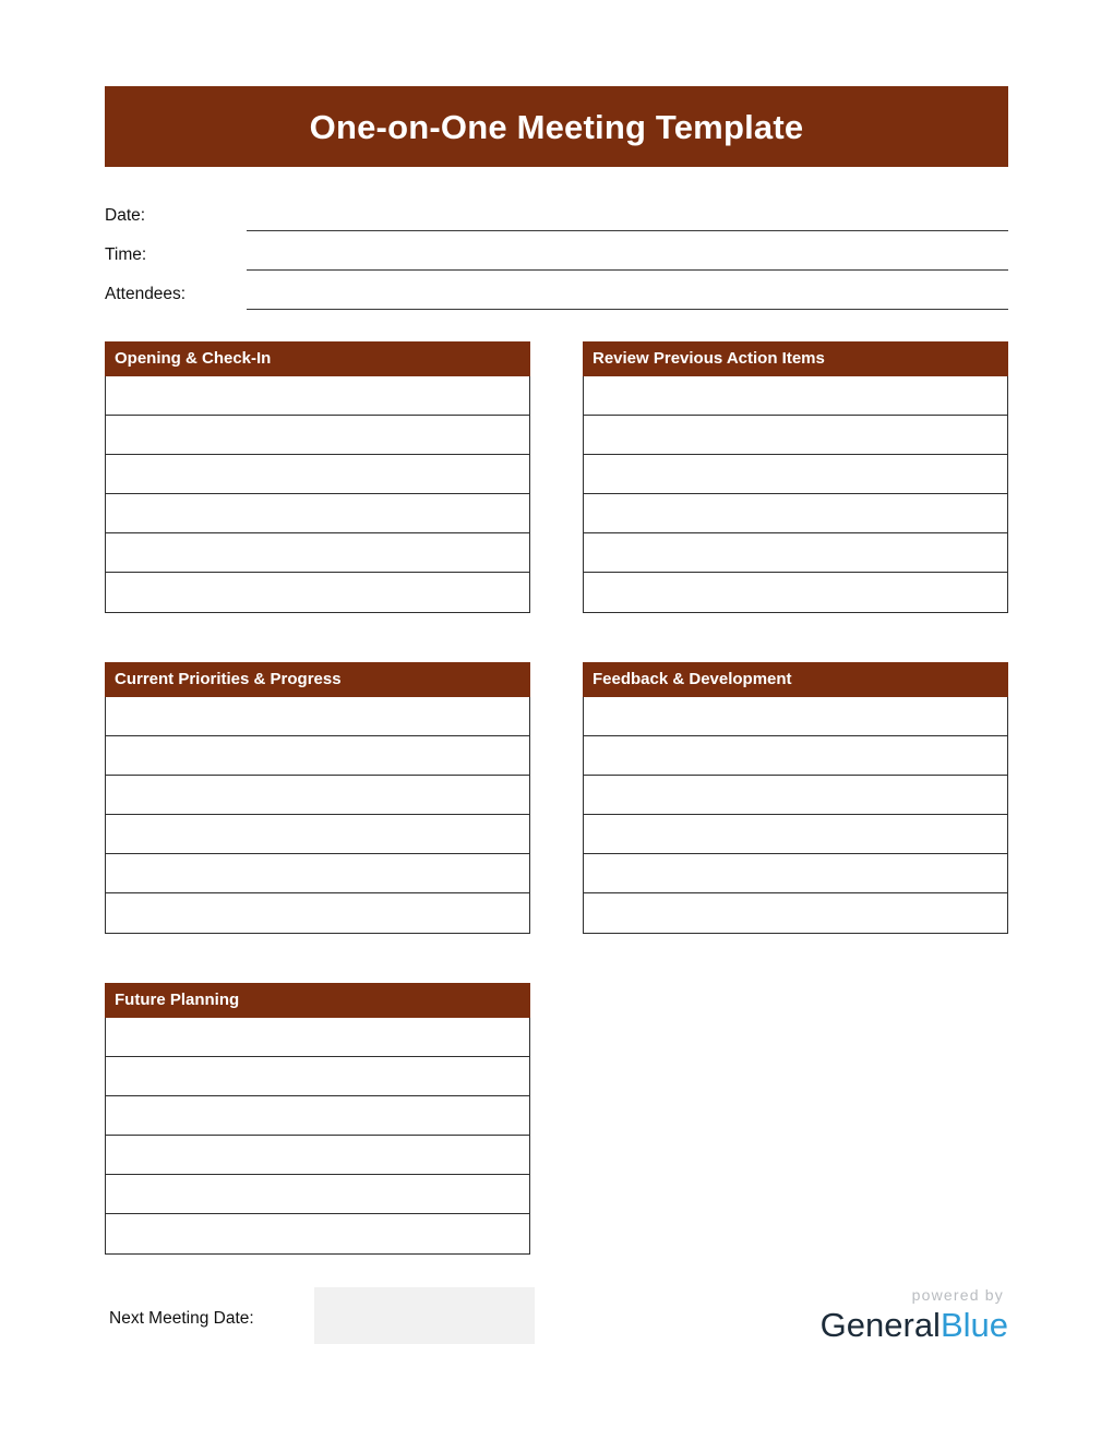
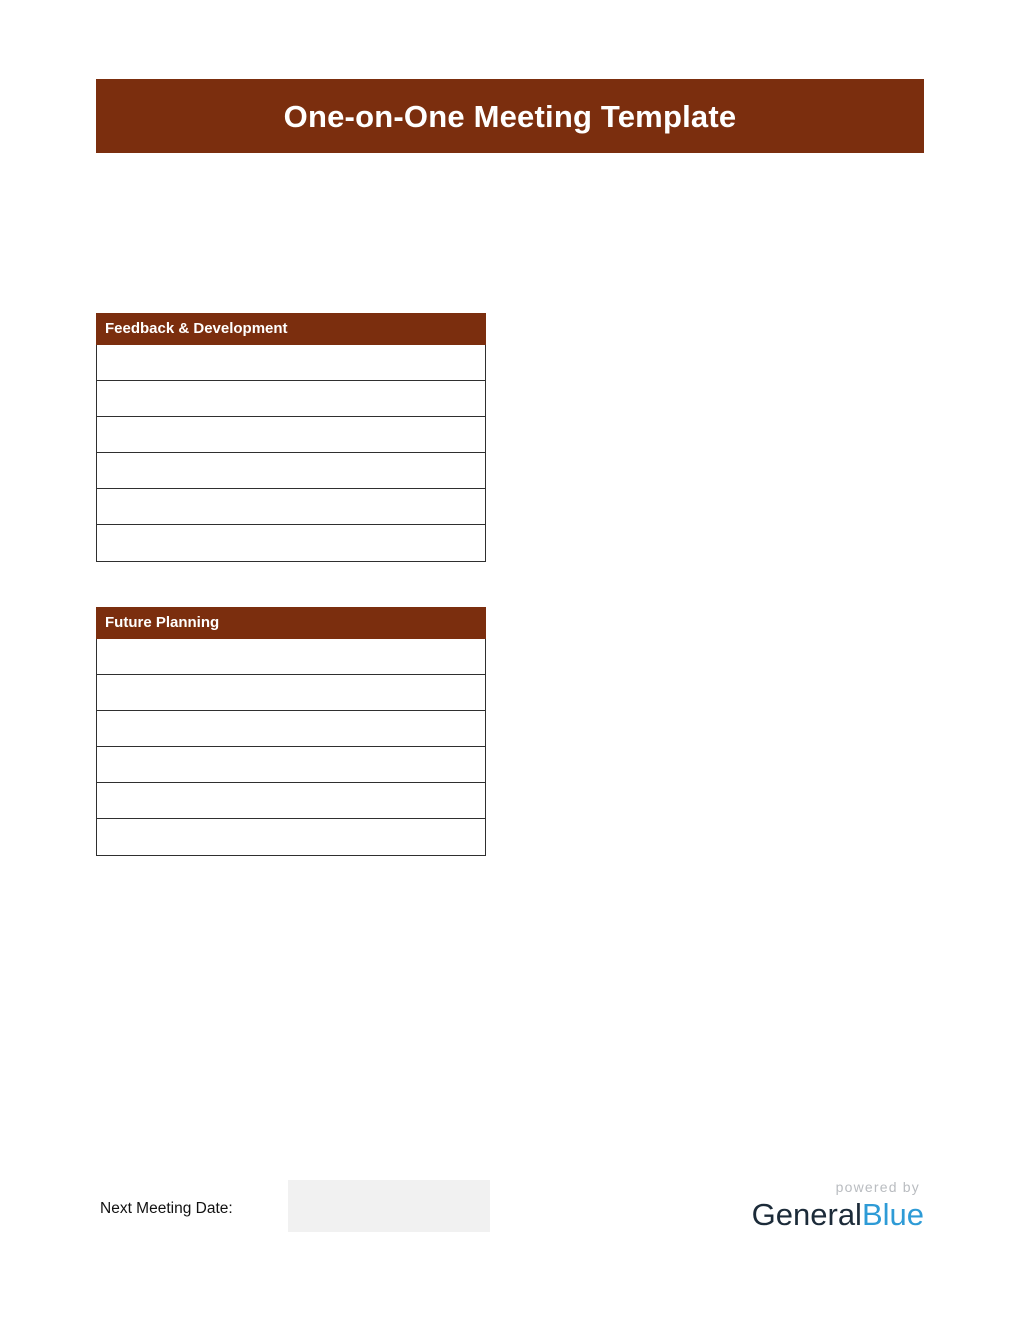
  One-on-One Meeting Template
- Date:
- Time:
- Attendees:
- Opening & Check-In
- Review Previous Action Items
- Current Priorities & Progress
  Feedback & Development
  Future Planning
  Next Meeting Date:
  powered by
  GeneralBlue
